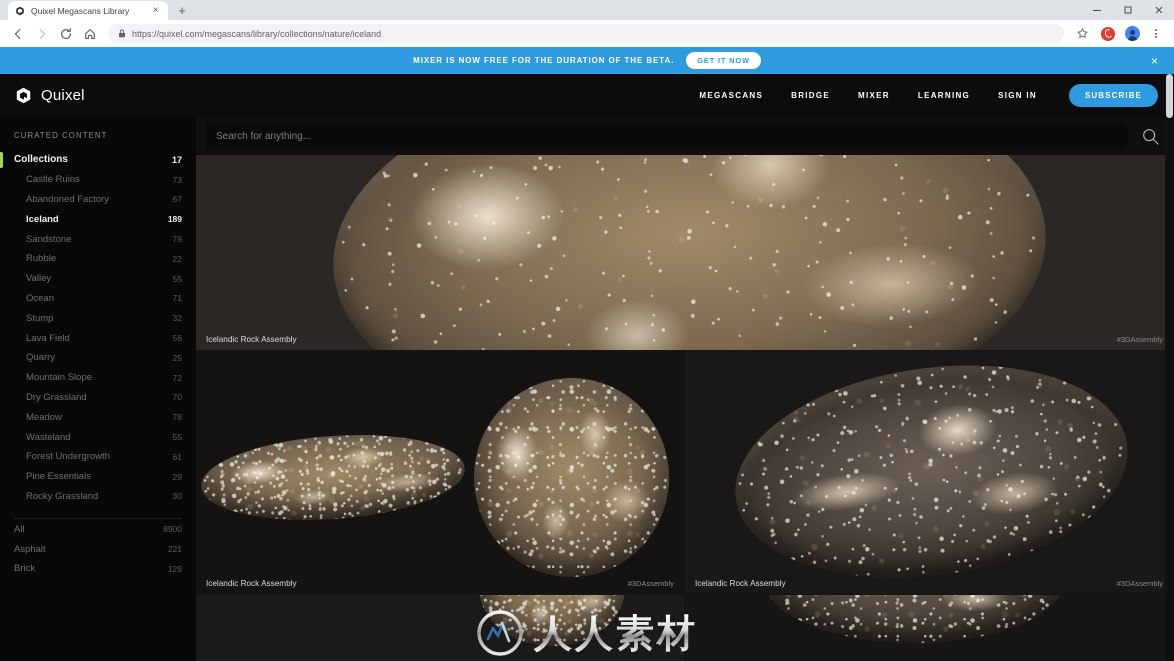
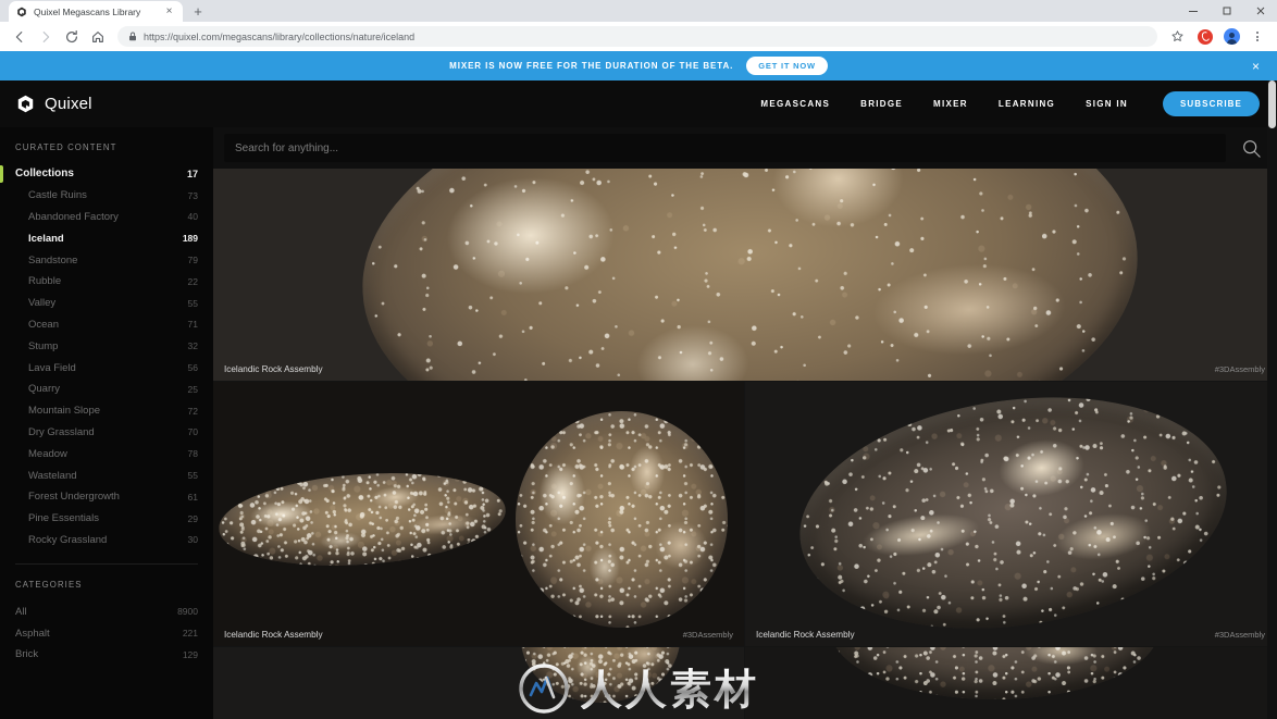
  Quixel Megascans Library
  ×
  +
  https://quixel.com/megascans/library/collections/nature/iceland
  MIXER IS NOW FREE FOR THE DURATION OF THE BETA.
  GET IT NOW
  ×
  Quixel
  MEGASCANS
  BRIDGE
  MIXER
  LEARNING
  SIGN IN
  SUBSCRIBE
  CURATED CONTENT
  Collections
  17
  Castle Ruins
  73
  Abandoned Factory
- 67
+ 40
  Iceland
  189
  Sandstone
  79
  Rubble
  22
  Valley
  55
  Ocean
  71
  Stump
  32
  Lava Field
  56
  Quarry
  25
  Mountain Slope
  72
  Dry Grassland
  70
  Meadow
  78
  Wasteland
  55
  Forest Undergrowth
  61
  Pine Essentials
  29
  Rocky Grassland
  30
+ CATEGORIES
  All
  8900
  Asphalt
  221
  Brick
  129
  Search for anything...
  Icelandic Rock Assembly
  #3DAssembly
  Icelandic Rock Assembly
  #3DAssembly
  Icelandic Rock Assembly
  #3DAssembly
  人人素材
